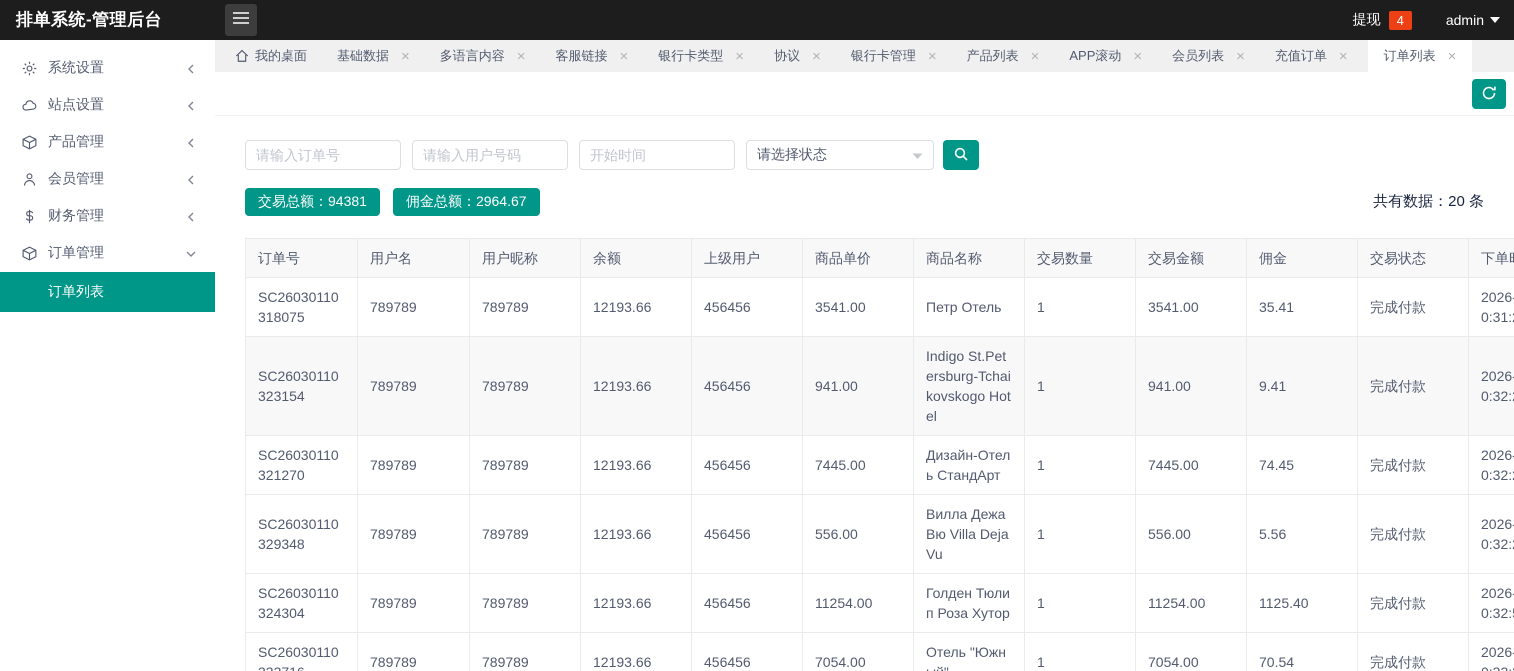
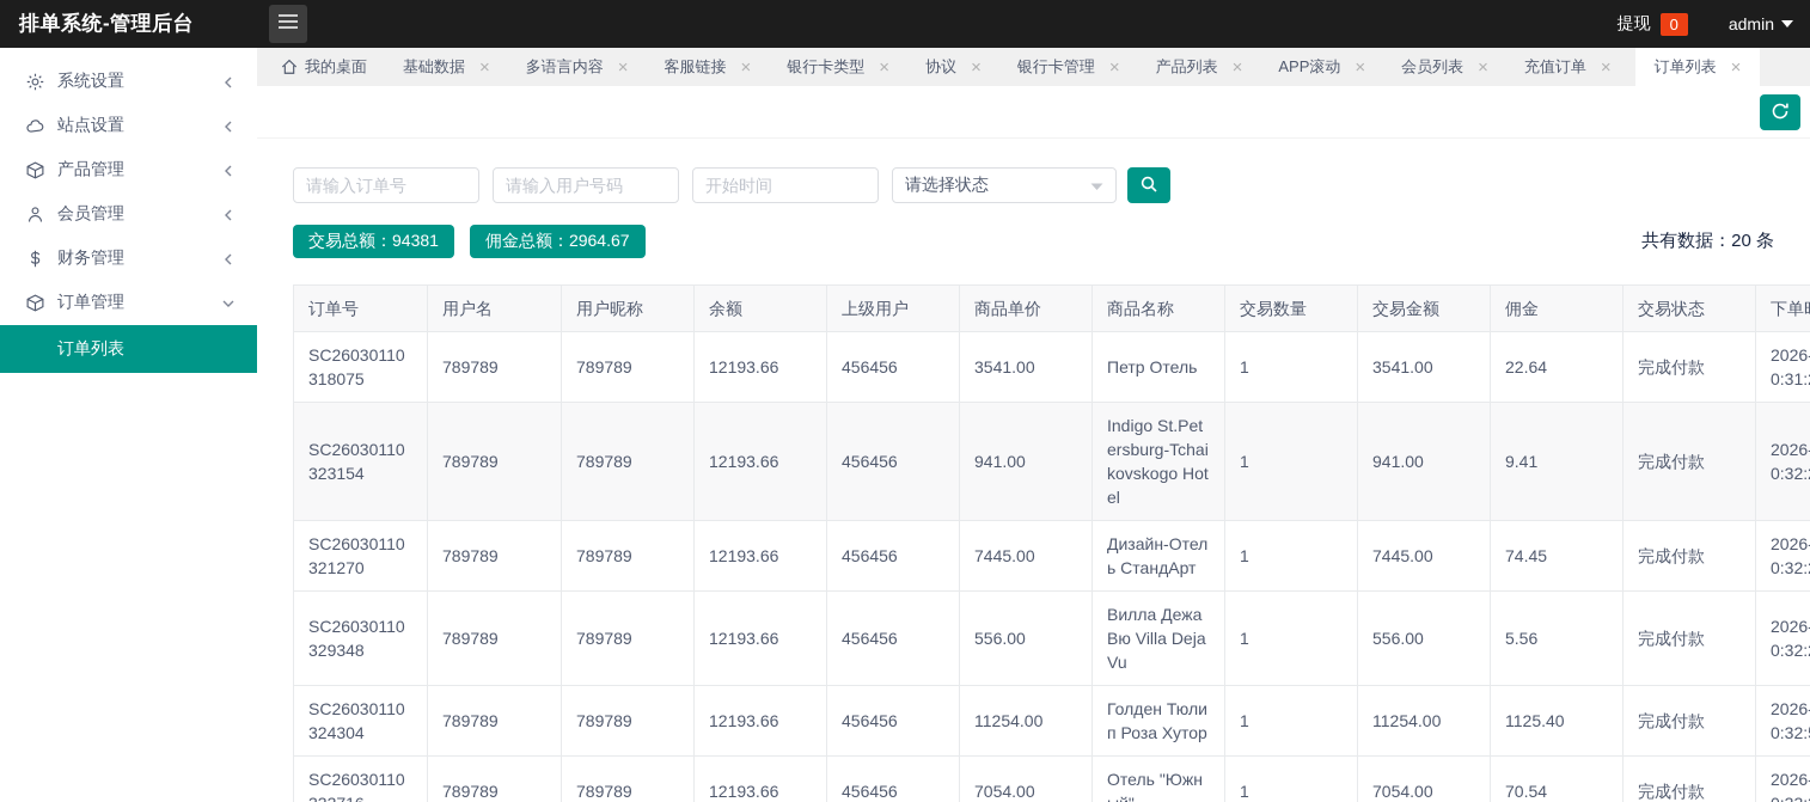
  排单系统-管理后台
  提现
- 4
+ 0
  admin
  系统设置
  站点设置
  产品管理
  会员管理
  财务管理
  订单管理
  订单列表
  我的桌面
  基础数据
  ×
  多语言内容
  ×
  客服链接
  ×
  银行卡类型
  ×
  协议
  ×
  银行卡管理
  ×
  产品列表
  ×
  APP滚动
  ×
  会员列表
  ×
  充值订单
  ×
  订单列表
  ×
  请输入订单号
  请输入用户号码
  开始时间
  请选择状态
  交易总额：94381
  佣金总额：2964.67
  共有数据：20 条
  订单号	用户名	用户昵称	余额	上级用户	商品单价	商品名称	交易数量	交易金额	佣金	交易状态	下单
- SC26030110318075	789789	789789	12193.66	456456	3541.00	Петр Отель	1	3541.00	35.41	完成付款	20260:31:
+ SC26030110318075	789789	789789	12193.66	456456	3541.00	Петр Отель	1	3541.00	22.64	完成付款	20260:31:
  SC26030110323154	789789	789789	12193.66	456456	941.00	Indigo St.Petersburg-Tchaikovskogo Hotel	1	941.00	9.41	完成付款	20260:32:
  SC26030110321270	789789	789789	12193.66	456456	7445.00	Дизайн-Отель СтандАрт	1	7445.00	74.45	完成付款	20260:32:
  SC26030110329348	789789	789789	12193.66	456456	556.00	Вилла Дежа Вю Villa Deja Vu	1	556.00	5.56	完成付款	20260:32:
  SC26030110324304	789789	789789	12193.66	456456	11254.00	Голден Тюлип Роза Хутор	1	11254.00	1125.40	完成付款	20260:32:
  SC26030110	789789	789789	12193.66	456456	7054.00	Отель "Южн	1	7054.00	70.54	完成付款	2026
